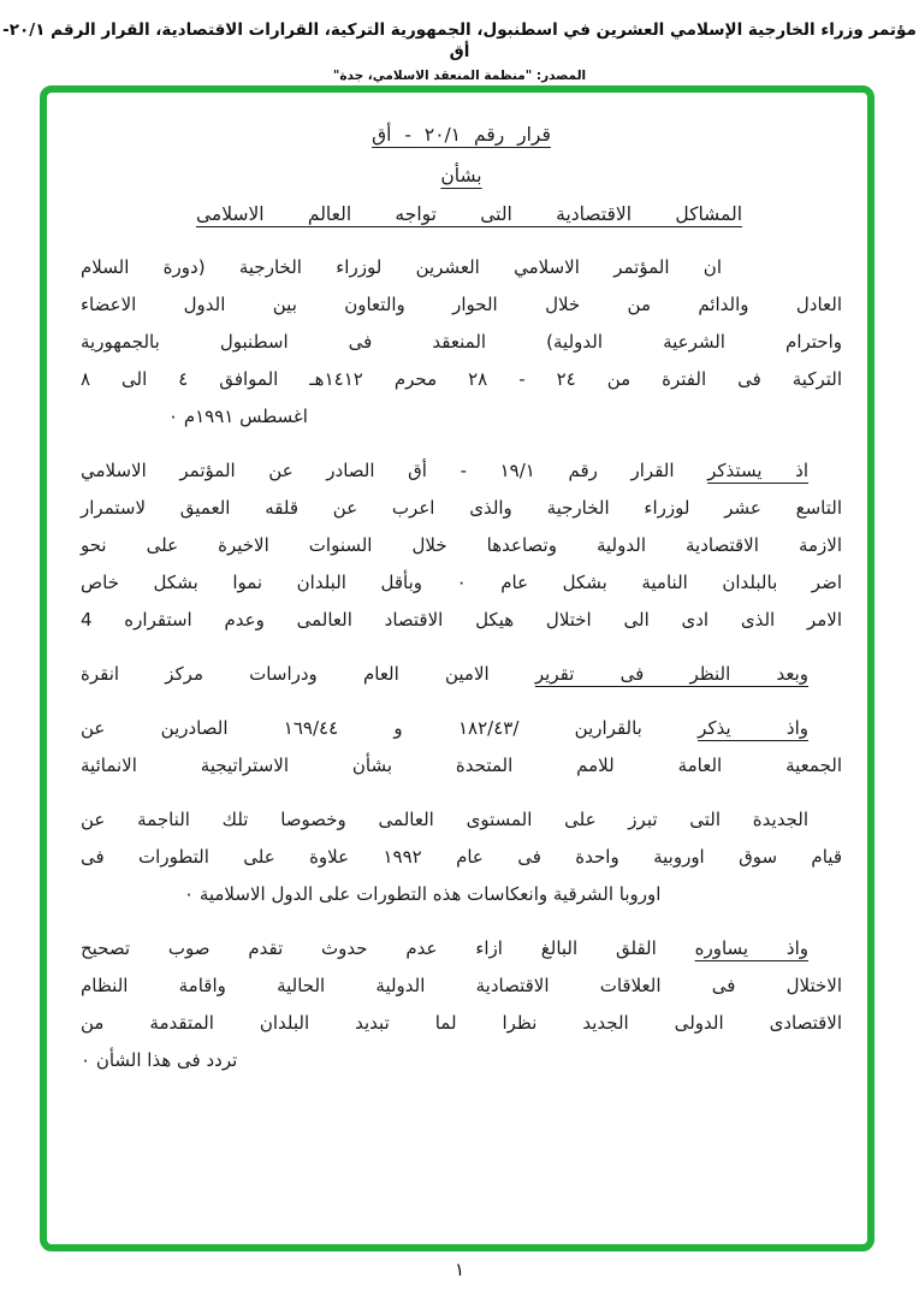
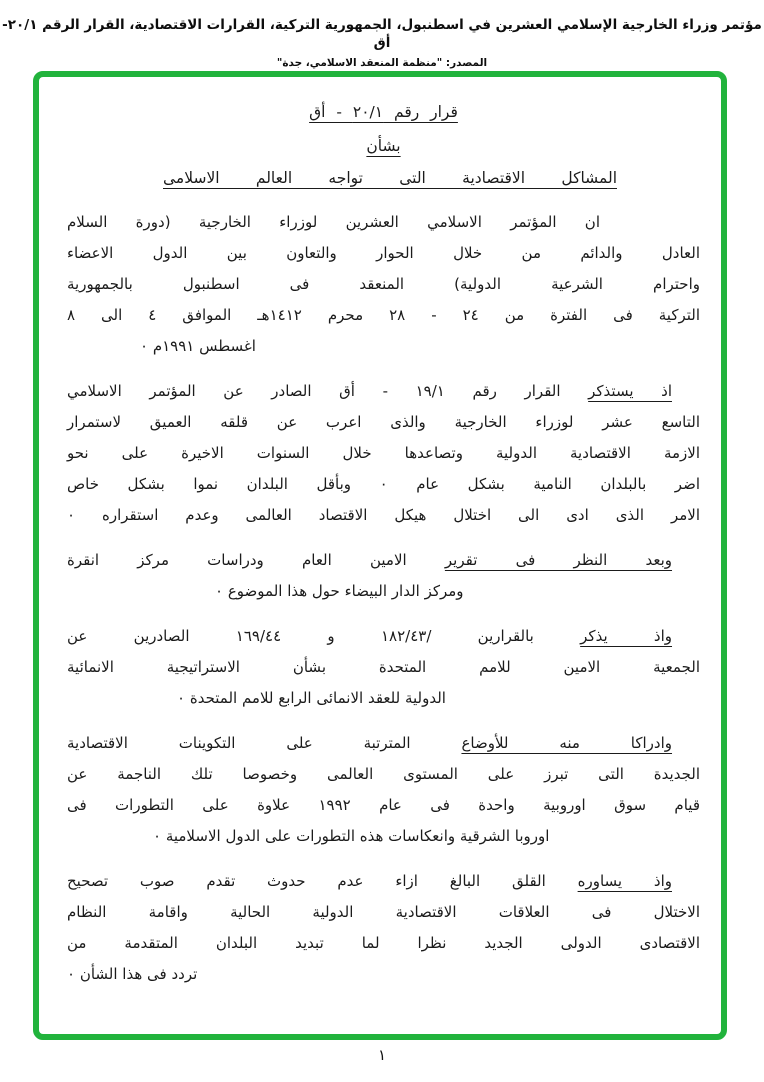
  مؤتمر وزراء الخارجية الإسلامي العشرين في اسطنبول، الجمهورية التركية، القرارات الاقتصادية، القرار الرقم ٢٠/١-أق
  المصدر: "منظمة المنعقد الاسلامي، جدة"
  قرار رقم ٢٠/١ - أق
  بشأن
  المشاكل الاقتصادية التى تواجه العالم الاسلامى
  ان المؤتمر الاسلامي العشرين لوزراء الخارجية (دورة السلام
  العادل والدائم من خلال الحوار والتعاون بين الدول الاعضاء
  واحترام الشرعية الدولية) المنعقد فى اسطنبول بالجمهورية
  التركية فى الفترة من ٢٤ - ٢٨ محرم ١٤١٢هـ الموافق ٤ الى ٨
  اغسطس ١٩٩١م ٠
  اذ يستذكر القرار رقم ١٩/١ - أق الصادر عن المؤتمر الاسلامي
  التاسع عشر لوزراء الخارجية والذى اعرب عن قلقه العميق لاستمرار
  الازمة الاقتصادية الدولية وتصاعدها خلال السنوات الاخيرة على نحو
  اضر بالبلدان النامية بشكل عام ٠ وبأقل البلدان نموا بشكل خاص
- الامر الذى ادى الى اختلال هيكل الاقتصاد العالمى وعدم استقراره 4
+ الامر الذى ادى الى اختلال هيكل الاقتصاد العالمى وعدم استقراره ٠
  وبعد النظر فى تقرير الامين العام ودراسات مركز انقرة
+ ومركز الدار البيضاء حول هذا الموضوع ٠
  واذ يذكر بالقرارين /١٨٢/٤٣ و ١٦٩/٤٤ الصادرين عن
- الجمعية العامة للامم المتحدة بشأن الاستراتيجية الانمائية
+ الجمعية الامين للامم المتحدة بشأن الاستراتيجية الانمائية
+ الدولية للعقد الانمائى الرابع للامم المتحدة ٠
+ وادراكا منه للأوضاع المترتبة على التكوينات الاقتصادية
  الجديدة التى تبرز على المستوى العالمى وخصوصا تلك الناجمة عن
  قيام سوق اوروبية واحدة فى عام ١٩٩٢ علاوة على التطورات فى
  اوروبا الشرقية وانعكاسات هذه التطورات على الدول الاسلامية ٠
  واذ يساوره القلق البالغ ازاء عدم حدوث تقدم صوب تصحيح
  الاختلال فى العلاقات الاقتصادية الدولية الحالية واقامة النظام
  الاقتصادى الدولى الجديد نظرا لما تبديد البلدان المتقدمة من
  تردد فى هذا الشأن ٠
  ١
